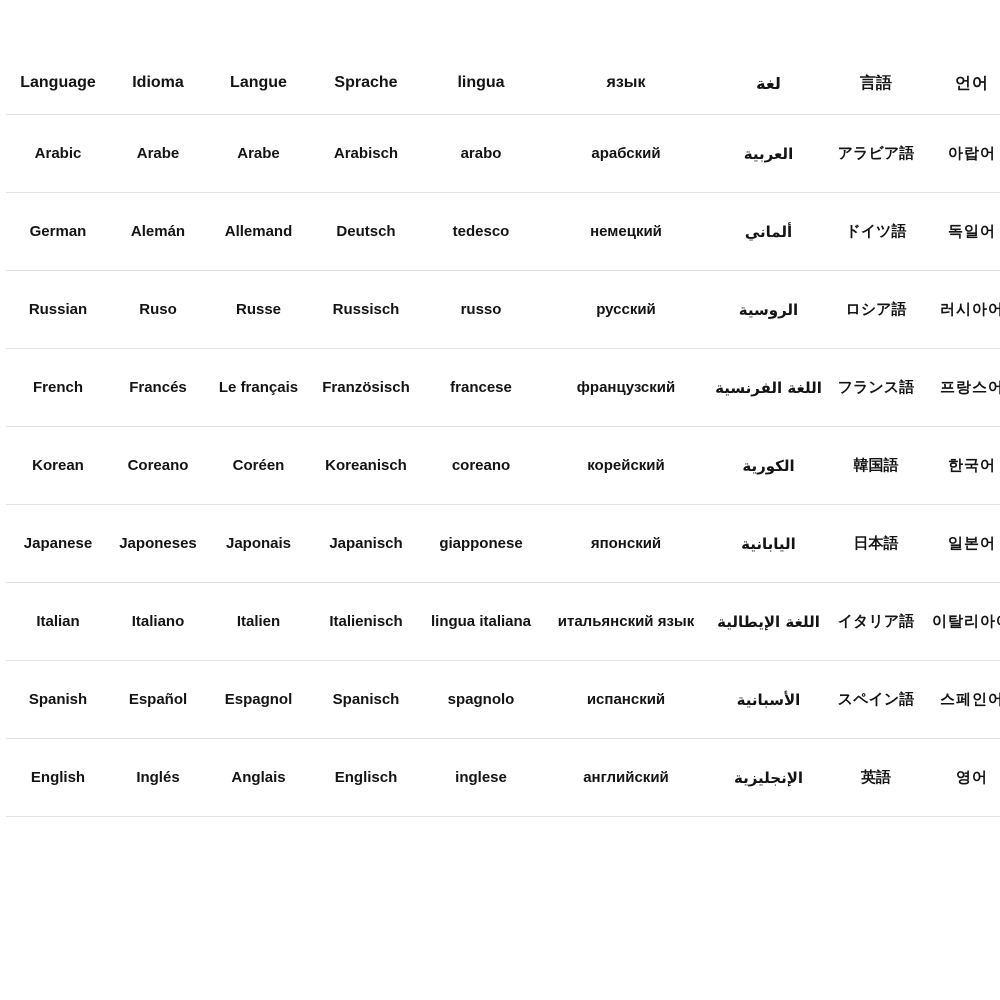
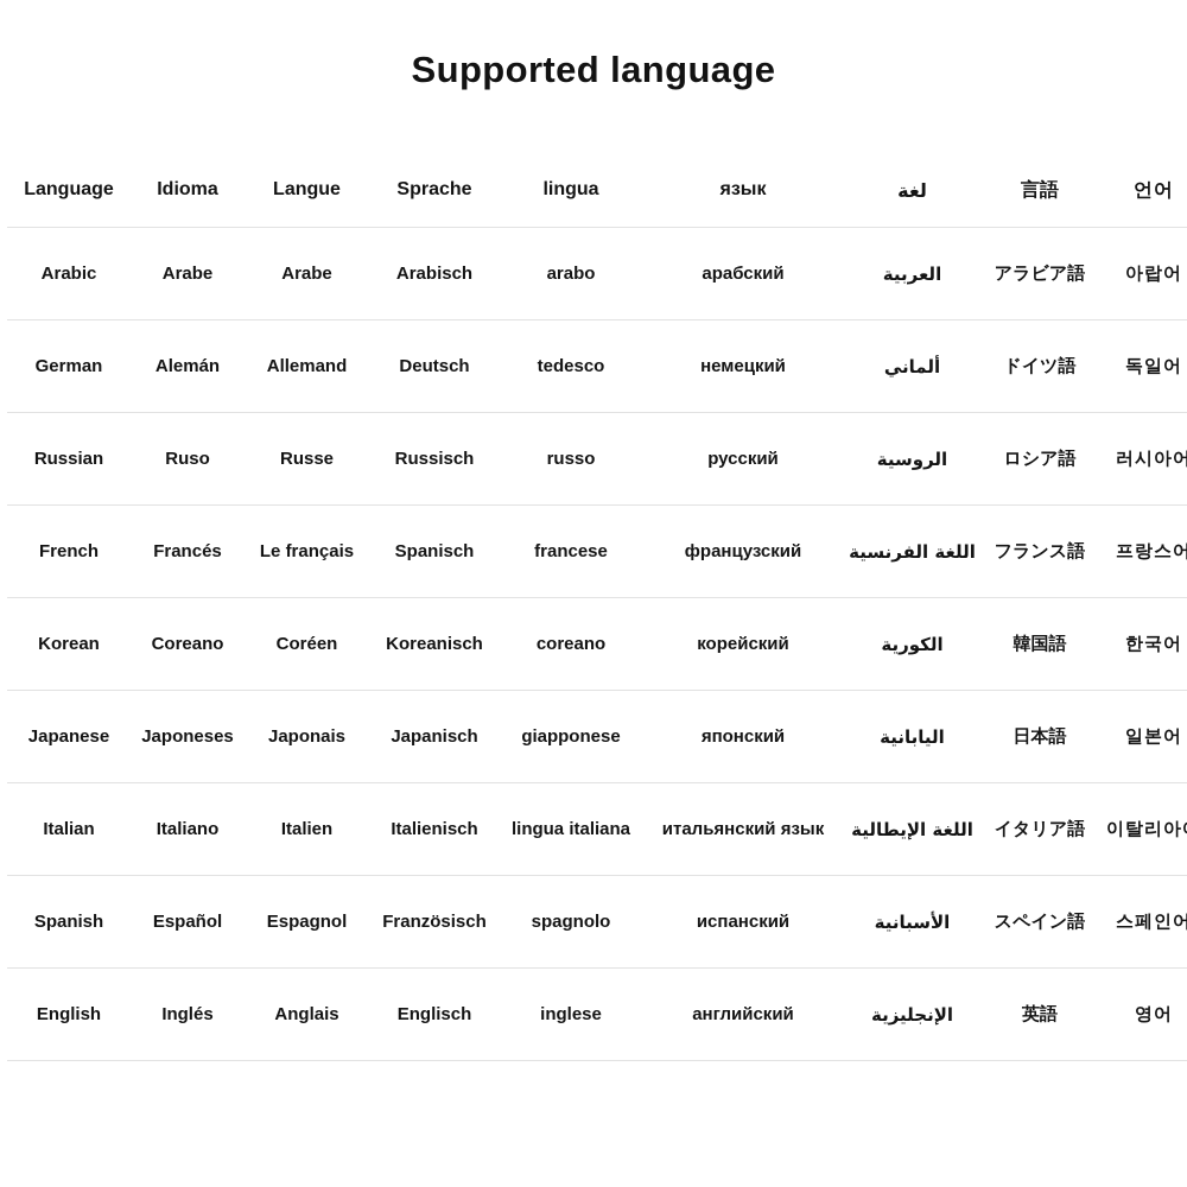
+ Supported language
  Language	Idioma	Langue	Sprache	lingua	язык	لغة	言語	언어
  Arabic	Arabe	Arabe	Arabisch	arabo	арабский	العربية	アラビア語	아랍어
  German	Alemán	Allemand	Deutsch	tedesco	немецкий	ألماني	ドイツ語	독일어
  Russian	Ruso	Russe	Russisch	russo	русский	الروسية	ロシア語	러시아어
- French	Francés	Le français	Französisch	francese	французский	اللغة الفرنسية	フランス語	프랑스어
+ French	Francés	Le français	Spanisch	francese	французский	اللغة الفرنسية	フランス語	프랑스어
  Korean	Coreano	Coréen	Koreanisch	coreano	корейский	الكورية	韓国語	한국어
  Japanese	Japoneses	Japonais	Japanisch	giapponese	японский	اليابانية	日本語	일본어
  Italian	Italiano	Italien	Italienisch	lingua italiana	итальянский язык	اللغة الإيطالية	イタリア語	이탈리아
- Spanish	Español	Espagnol	Spanisch	spagnolo	испанский	الأسبانية	スペイン語	스페인어
+ Spanish	Español	Espagnol	Französisch	spagnolo	испанский	الأسبانية	スペイン語	스페인어
  English	Inglés	Anglais	Englisch	inglese	английский	الإنجليزية	英語	영어
